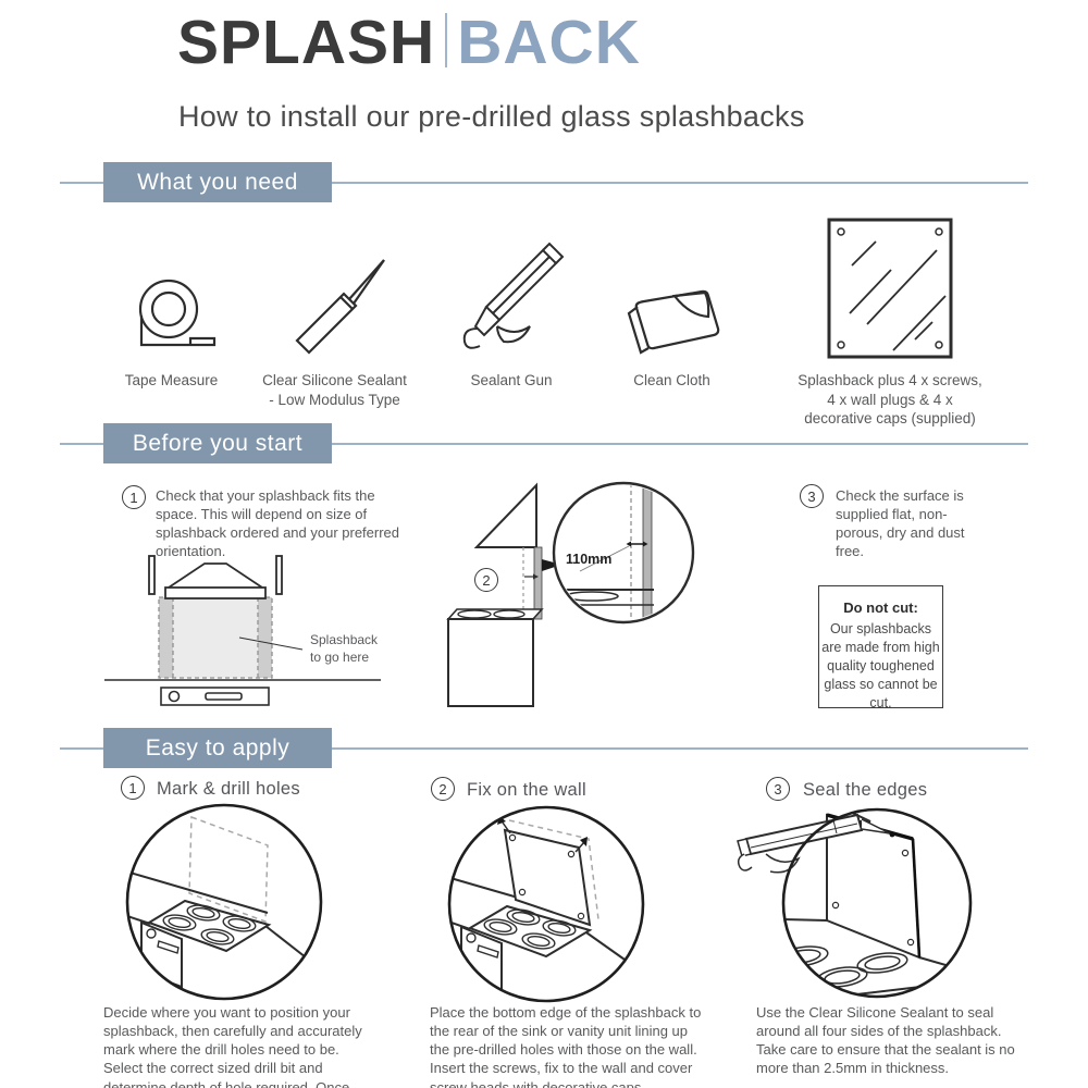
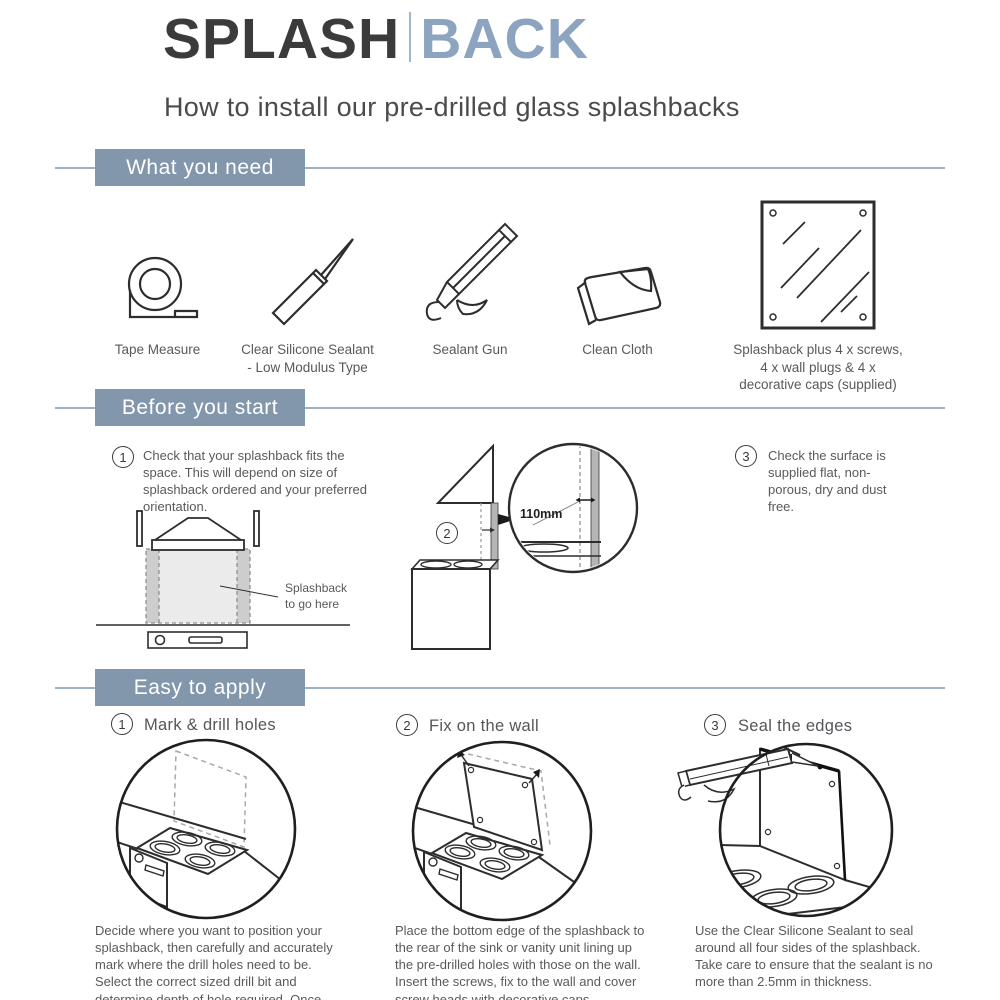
  SPLASH BACK
  How to install our pre-drilled glass splashbacks
  What you need
  Tape Measure
  Clear Silicone Sealant
  - Low Modulus Type
  Sealant Gun
  Clean Cloth
  Splashback plus 4 x screws,
  4 x wall plugs & 4 x
  decorative caps (supplied)
  Before you start
  1
  Check that your splashback fits the space. This will depend on size of splashback ordered and your preferred orientation.
  Splashback
  to go here
  2
  110mm
  3
  Check the surface is supplied flat, non-porous, dry and dust free.
- Do not cut:
- Our splashbacks are made from high quality toughened glass so cannot be cut.
  Easy to apply
  1
  Mark & drill holes
  Decide where you want to position your splashback, then carefully and accurately mark where the drill holes need to be. Select the correct sized drill bit and determine depth of hole required. Once
  2
  Fix on the wall
  Place the bottom edge of the splashback to the rear of the sink or vanity unit lining up the pre-drilled holes with those on the wall. Insert the screws, fix to the wall and cover screw heads with decorative caps
  3
  Seal the edges
  Use the Clear Silicone Sealant to seal around all four sides of the splashback. Take care to ensure that the sealant is no more than 2.5mm in thickness.
